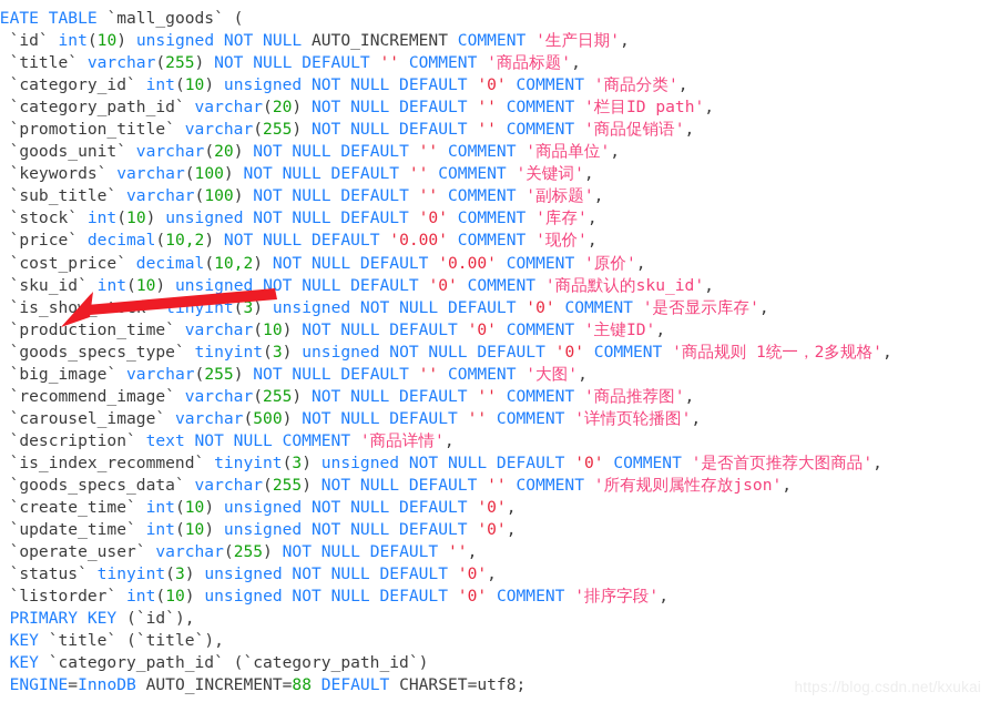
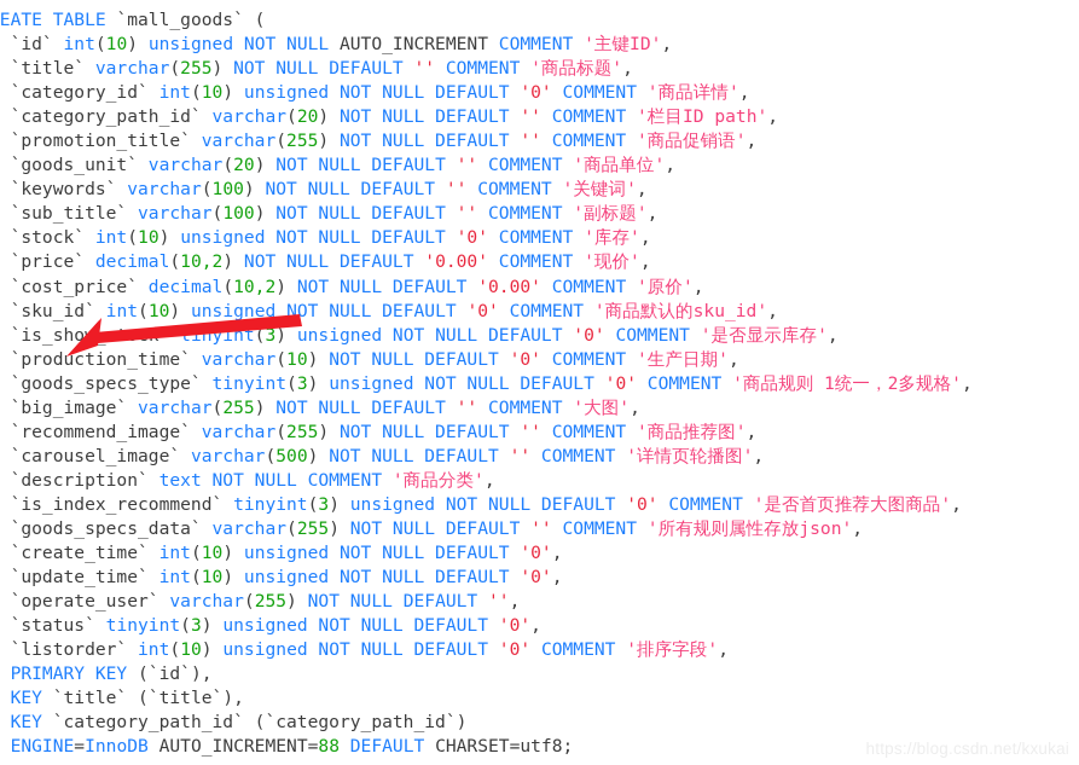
  EATE TABLE `mall_goods` (
- `id` int(10) unsigned NOT NULL AUTO_INCREMENT COMMENT '生产日期',
+ `id` int(10) unsigned NOT NULL AUTO_INCREMENT COMMENT '主键ID',
  `title` varchar(255) NOT NULL DEFAULT '' COMMENT '商品标题',
- `category_id` int(10) unsigned NOT NULL DEFAULT '0' COMMENT '商品分类',
+ `category_id` int(10) unsigned NOT NULL DEFAULT '0' COMMENT '商品详情',
  `category_path_id` varchar(20) NOT NULL DEFAULT '' COMMENT '栏目ID path',
  `promotion_title` varchar(255) NOT NULL DEFAULT '' COMMENT '商品促销语',
  `goods_unit` varchar(20) NOT NULL DEFAULT '' COMMENT '商品单位',
  `keywords` varchar(100) NOT NULL DEFAULT '' COMMENT '关键词',
  `sub_title` varchar(100) NOT NULL DEFAULT '' COMMENT '副标题',
  `stock` int(10) unsigned NOT NULL DEFAULT '0' COMMENT '库存',
  `price` decimal(10,2) NOT NULL DEFAULT '0.00' COMMENT '现价',
  `cost_price` decimal(10,2) NOT NULL DEFAULT '0.00' COMMENT '原价',
  `sku_id` int(10) unsigned NOT NULL DEFAULT '0' COMMENT '商品默认的sku_id',
  `is_sho nyint(3) unsigned NOT NULL DEFAULT '0' COMMENT '是否显示库存',
- `production_time` varchar(10) NOT NULL DEFAULT '0' COMMENT '主键ID',
+ `production_time` varchar(10) NOT NULL DEFAULT '0' COMMENT '生产日期',
  `goods_specs_type` tinyint(3) unsigned NOT NULL DEFAULT '0' COMMENT '商品规则 1统一，2多规格',
  `big_image` varchar(255) NOT NULL DEFAULT '' COMMENT '大图',
  `recommend_image` varchar(255) NOT NULL DEFAULT '' COMMENT '商品推荐图',
  `carousel_image` varchar(500) NOT NULL DEFAULT '' COMMENT '详情页轮播图',
- `description` text NOT NULL COMMENT '商品详情',
+ `description` text NOT NULL COMMENT '商品分类',
  `is_index_recommend` tinyint(3) unsigned NOT NULL DEFAULT '0' COMMENT '是否首页推荐大图商品',
  `goods_specs_data` varchar(255) NOT NULL DEFAULT '' COMMENT '所有规则属性存放json',
  `create_time` int(10) unsigned NOT NULL DEFAULT '0',
  `update_time` int(10) unsigned NOT NULL DEFAULT '0',
  `operate_user` varchar(255) NOT NULL DEFAULT '',
  `status` tinyint(3) unsigned NOT NULL DEFAULT '0',
  `listorder` int(10) unsigned NOT NULL DEFAULT '0' COMMENT '排序字段',
  PRIMARY KEY (`id`),
  KEY `title` (`title`),
  KEY `category_path_id` (`category_path_id`)
  ENGINE=InnoDB AUTO_INCREMENT=88 DEFAULT CHARSET=utf8;
